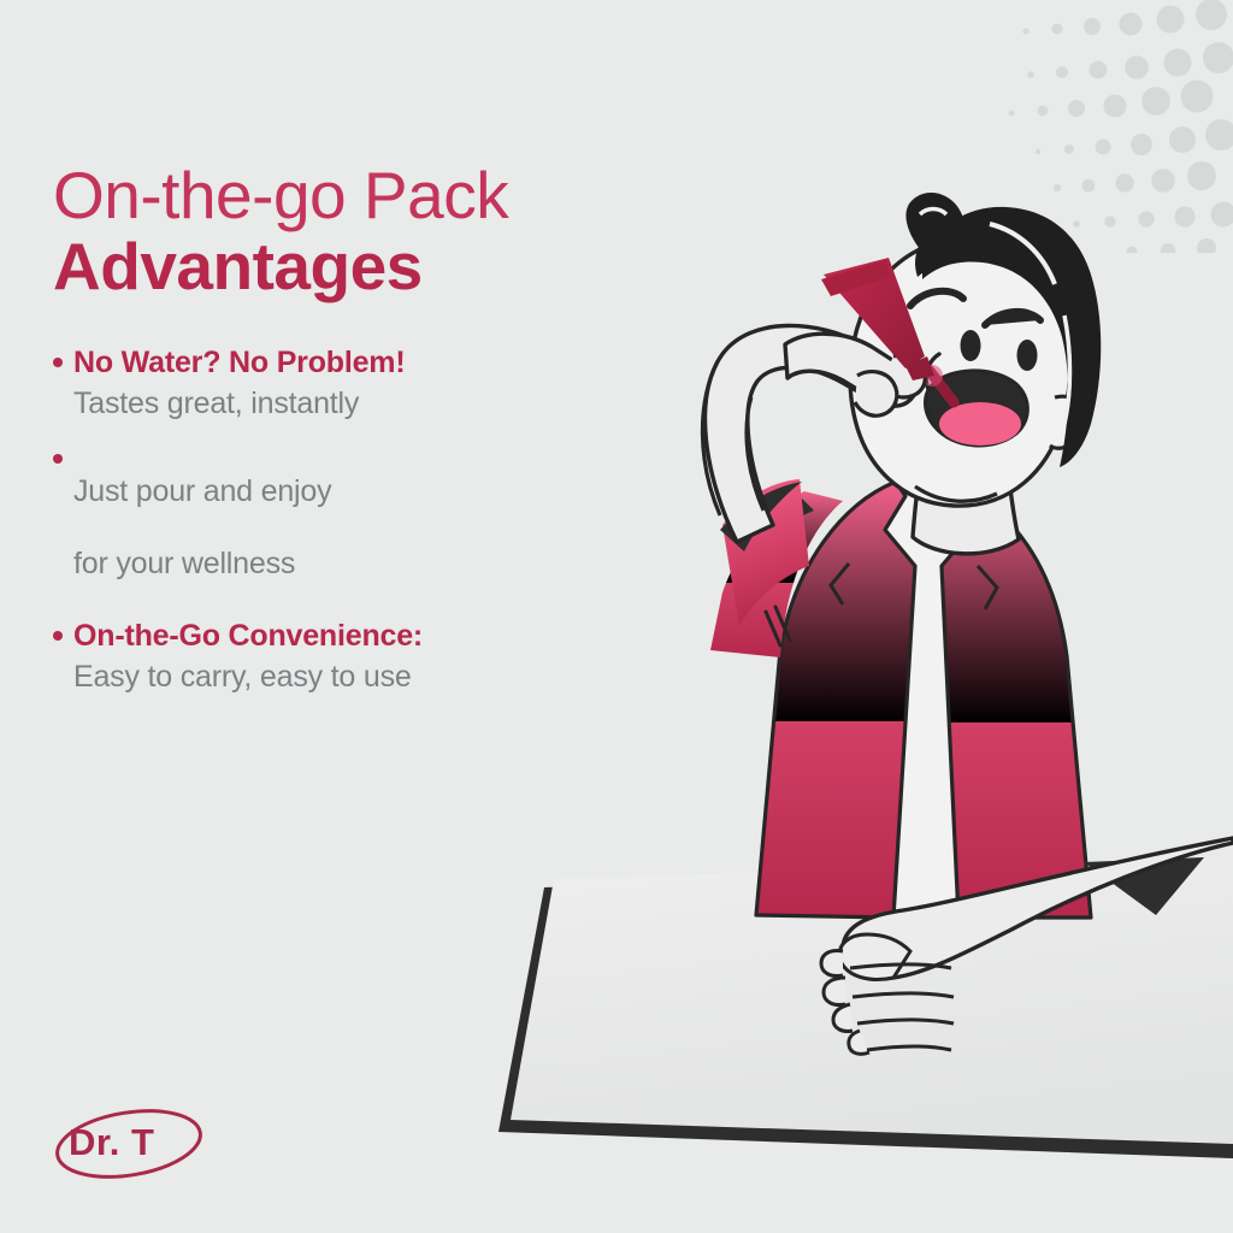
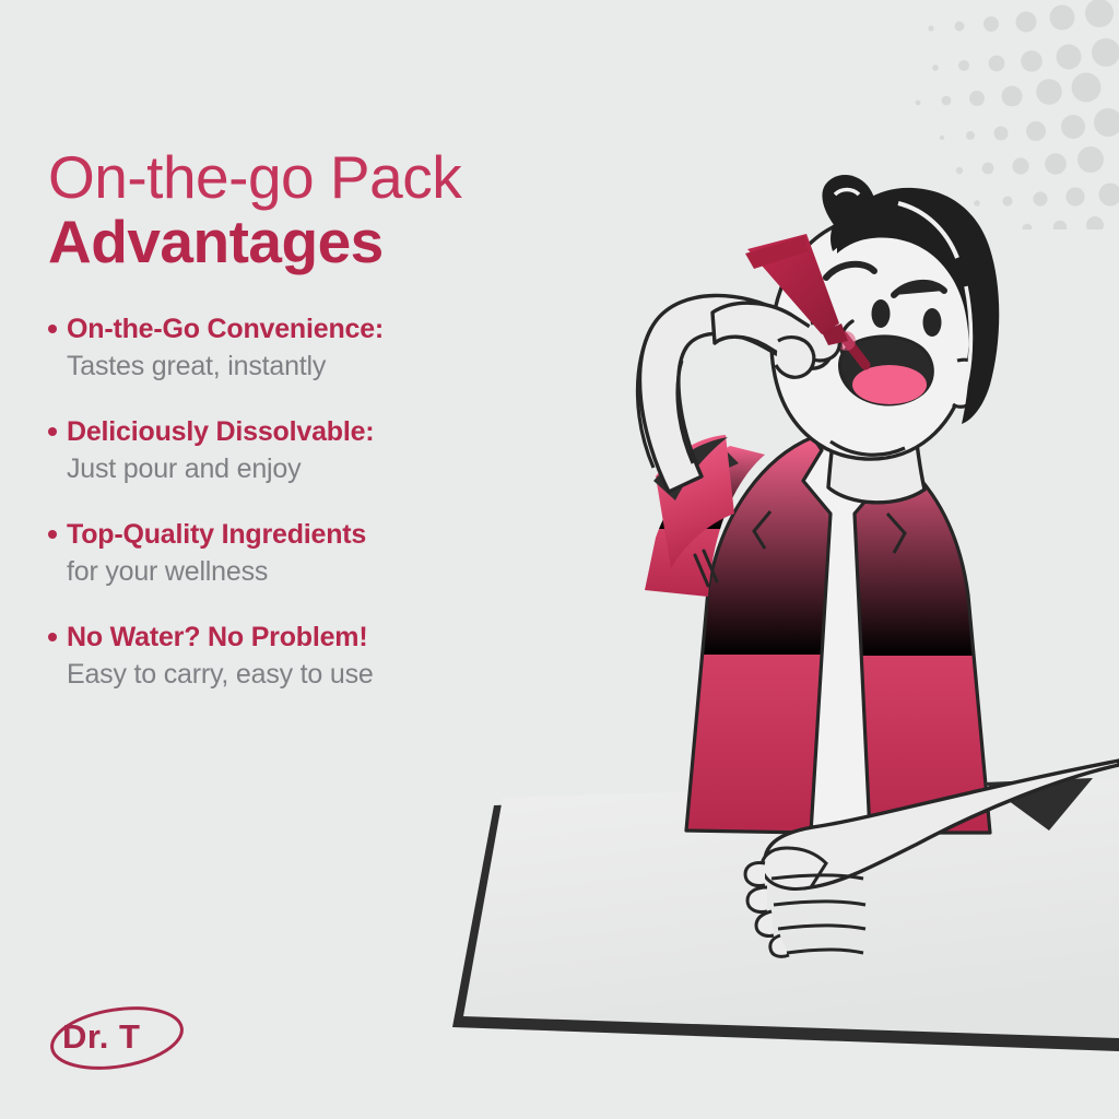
  On-the-go Pack
  Advantages
- No Water? No Problem!
+ On-the-Go Convenience:
  Tastes great, instantly
+ Deliciously Dissolvable:
  Just pour and enjoy
+ Top-Quality Ingredients
  for your wellness
- On-the-Go Convenience:
+ No Water? No Problem!
  Easy to carry, easy to use
  Dr. T
